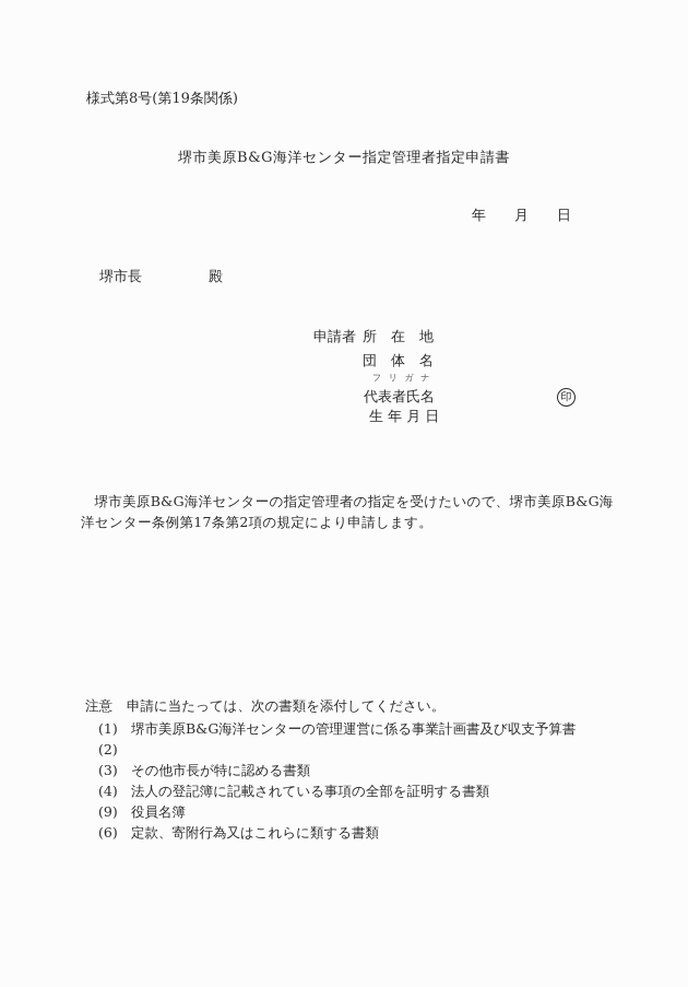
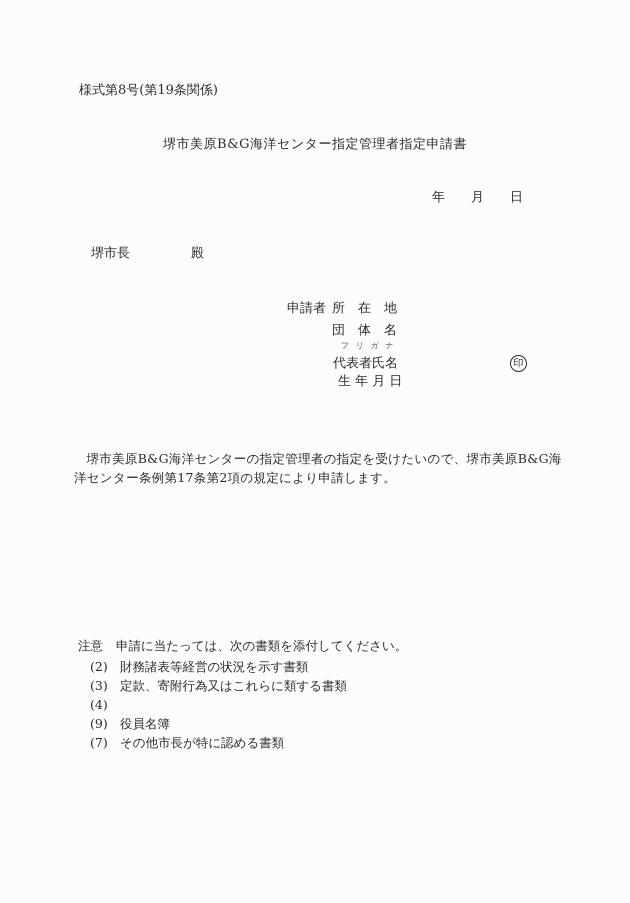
  様式第8号(第19条関係)
  堺市美原B&G海洋センター指定管理者指定申請書
  年 月 日
  堺市長
  殿
  申請者
  所 在 地
  団 体 名
  フ リ ガ ナ
  代表者氏名
  印
  生 年 月 日
  堺市美原B&G海洋センターの指定管理者の指定を受けたいので、堺市美原B&G海洋センター条例第17条第2項の規定により申請します。
  注意
  申請に当たっては、次の書類を添付してください。
- (1)
- 堺市美原B&G海洋センターの管理運営に係る事業計画書及び収支予算書
  (2)
+ 財務諸表等経営の状況を示す書類
  (3)
- その他市長が特に認める書類
+ 定款、寄附行為又はこれらに類する書類
  (4)
- 法人の登記簿に記載されている事項の全部を証明する書類
  (9)
  役員名簿
- (6)
+ (7)
- 定款、寄附行為又はこれらに類する書類
+ その他市長が特に認める書類
